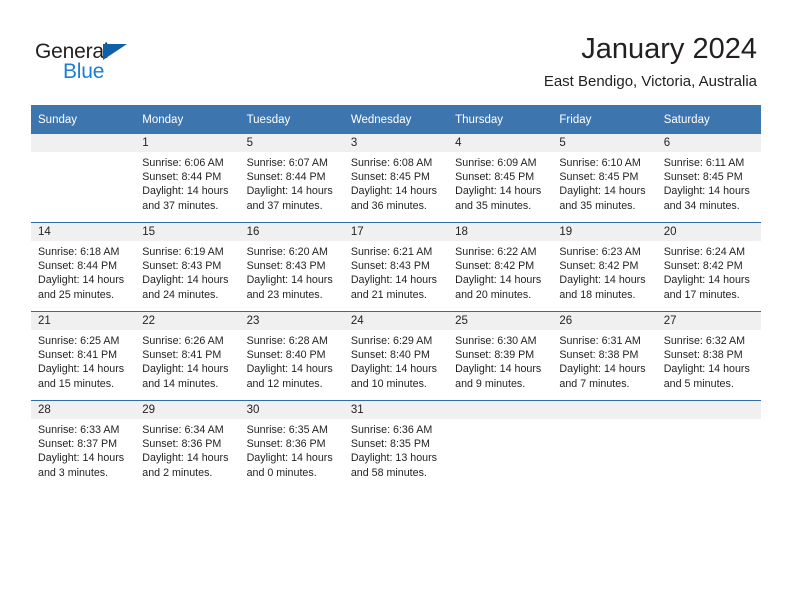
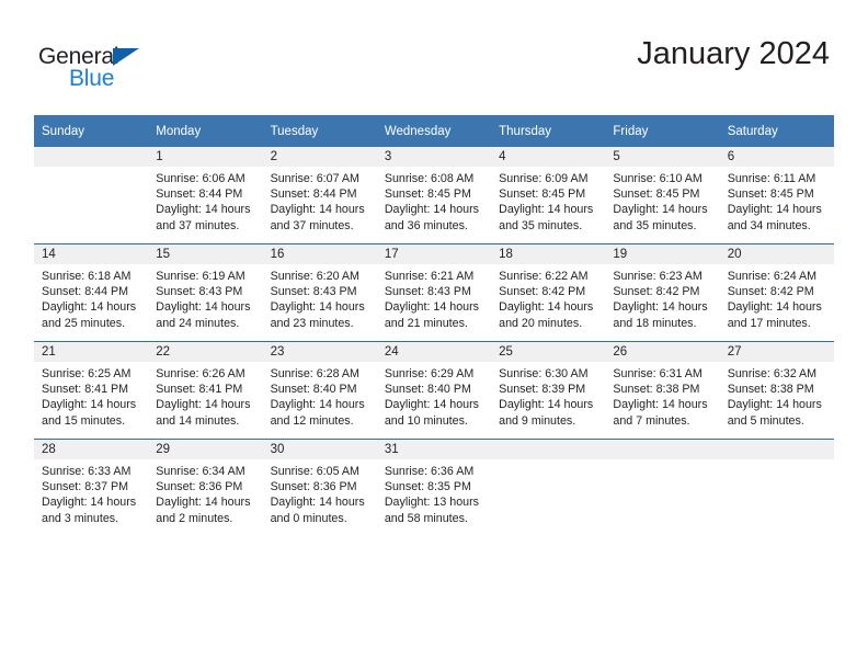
  General
  Blue
  January 2024
- East Bendigo, Victoria, Australia
  Sunday	Monday	Tuesday	Wednesday	Thursday	Friday	Saturday
- 	1Sunrise: 6:06 AMSunset: 8:44 PMDaylight: 14 hoursand 37 minutes.	5Sunrise: 6:07 AMSunset: 8:44 PMDaylight: 14 hoursand 37 minutes.	3Sunrise: 6:08 AMSunset: 8:45 PMDaylight: 14 hoursand 36 minutes.	4Sunrise: 6:09 AMSunset: 8:45 PMDaylight: 14 hoursand 35 minutes.	5Sunrise: 6:10 AMSunset: 8:45 PMDaylight: 14 hoursand 35 minutes.	6Sunrise: 6:11 AMSunset: 8:45 PMDaylight: 14 hoursand 34 minutes.
+ 	1Sunrise: 6:06 AMSunset: 8:44 PMDaylight: 14 hoursand 37 minutes.	2Sunrise: 6:07 AMSunset: 8:44 PMDaylight: 14 hoursand 37 minutes.	3Sunrise: 6:08 AMSunset: 8:45 PMDaylight: 14 hoursand 36 minutes.	4Sunrise: 6:09 AMSunset: 8:45 PMDaylight: 14 hoursand 35 minutes.	5Sunrise: 6:10 AMSunset: 8:45 PMDaylight: 14 hoursand 35 minutes.	6Sunrise: 6:11 AMSunset: 8:45 PMDaylight: 14 hoursand 34 minutes.
  14Sunrise: 6:18 AMSunset: 8:44 PMDaylight: 14 hoursand 25 minutes.	15Sunrise: 6:19 AMSunset: 8:43 PMDaylight: 14 hoursand 24 minutes.	16Sunrise: 6:20 AMSunset: 8:43 PMDaylight: 14 hoursand 23 minutes.	17Sunrise: 6:21 AMSunset: 8:43 PMDaylight: 14 hoursand 21 minutes.	18Sunrise: 6:22 AMSunset: 8:42 PMDaylight: 14 hoursand 20 minutes.	19Sunrise: 6:23 AMSunset: 8:42 PMDaylight: 14 hoursand 18 minutes.	20Sunrise: 6:24 AMSunset: 8:42 PMDaylight: 14 hoursand 17 minutes.
  21Sunrise: 6:25 AMSunset: 8:41 PMDaylight: 14 hoursand 15 minutes.	22Sunrise: 6:26 AMSunset: 8:41 PMDaylight: 14 hoursand 14 minutes.	23Sunrise: 6:28 AMSunset: 8:40 PMDaylight: 14 hoursand 12 minutes.	24Sunrise: 6:29 AMSunset: 8:40 PMDaylight: 14 hoursand 10 minutes.	25Sunrise: 6:30 AMSunset: 8:39 PMDaylight: 14 hoursand 9 minutes.	26Sunrise: 6:31 AMSunset: 8:38 PMDaylight: 14 hoursand 7 minutes.	27Sunrise: 6:32 AMSunset: 8:38 PMDaylight: 14 hoursand 5 minutes.
- 28Sunrise: 6:33 AMSunset: 8:37 PMDaylight: 14 hoursand 3 minutes.	29Sunrise: 6:34 AMSunset: 8:36 PMDaylight: 14 hoursand 2 minutes.	30Sunrise: 6:35 AMSunset: 8:36 PMDaylight: 14 hoursand 0 minutes.	31Sunrise: 6:36 AMSunset: 8:35 PMDaylight: 13 hoursand 58 minutes.
+ 28Sunrise: 6:33 AMSunset: 8:37 PMDaylight: 14 hoursand 3 minutes.	29Sunrise: 6:34 AMSunset: 8:36 PMDaylight: 14 hoursand 2 minutes.	30Sunrise: 6:05 AMSunset: 8:36 PMDaylight: 14 hoursand 0 minutes.	31Sunrise: 6:36 AMSunset: 8:35 PMDaylight: 13 hoursand 58 minutes.
